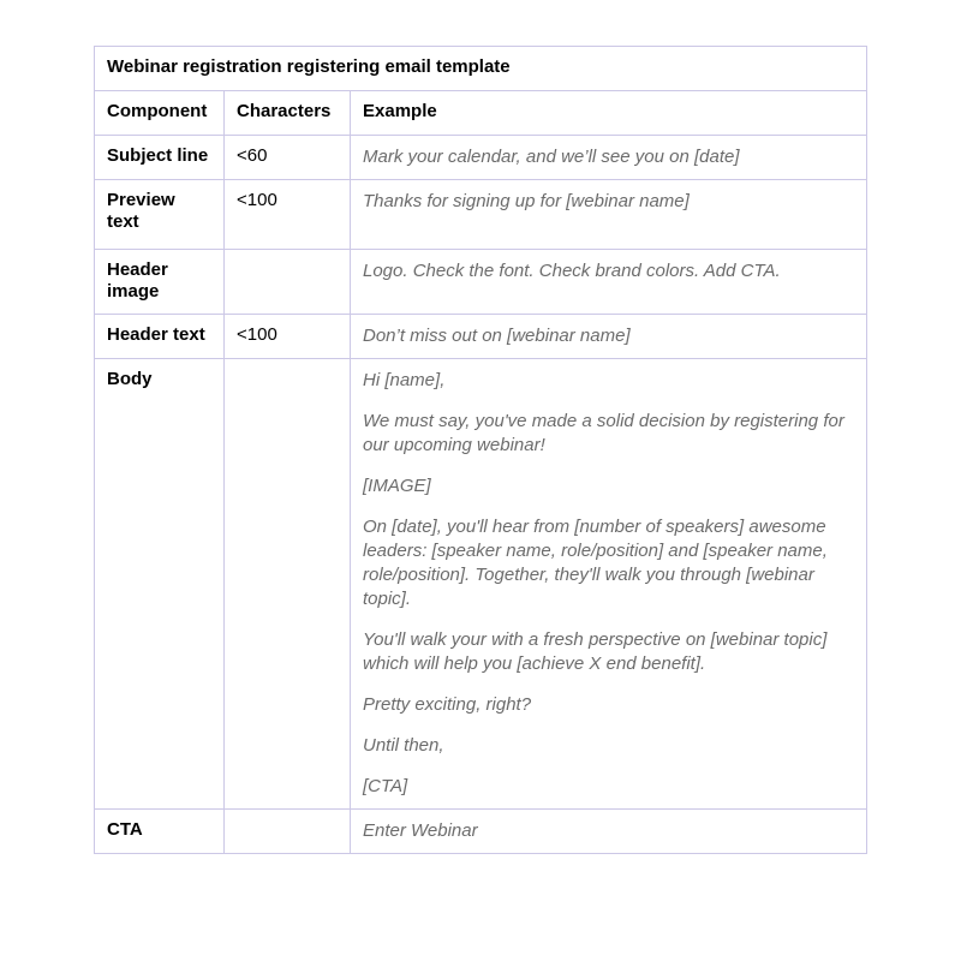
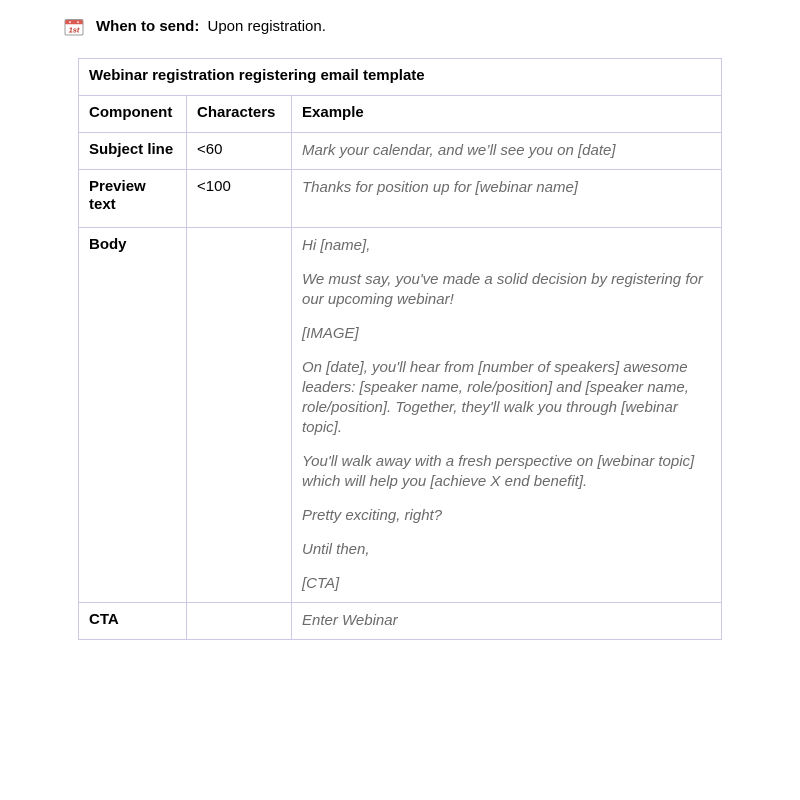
+ 1st
+ When to send: Upon registration.
  Webinar registration registering email template
  Component	Characters	Example
  Subject line	<60	Mark your calendar, and we’ll see you on [date]
- Preview text	<100	Thanks for signing up for [webinar name]
+ Preview text	<100	Thanks for position up for [webinar name]
- Header image		Logo. Check the font. Check brand colors. Add CTA.
- Header text	<100	Don’t miss out on [webinar name]
- Body		Hi [name], We must say, you've made a solid decision by registering for our upcoming webinar! [IMAGE] On [date], you'll hear from [number of speakers] awesome leaders: [speaker name, role/position] and [speaker name, role/position]. Together, they'll walk you through [webinar topic]. You'll walk your with a fresh perspective on [webinar topic] which will help you [achieve X end benefit]. Pretty exciting, right? Until then, [CTA]
+ Body		Hi [name], We must say, you've made a solid decision by registering for our upcoming webinar! [IMAGE] On [date], you'll hear from [number of speakers] awesome leaders: [speaker name, role/position] and [speaker name, role/position]. Together, they'll walk you through [webinar topic]. You'll walk away with a fresh perspective on [webinar topic] which will help you [achieve X end benefit]. Pretty exciting, right? Until then, [CTA]
  CTA		Enter Webinar
